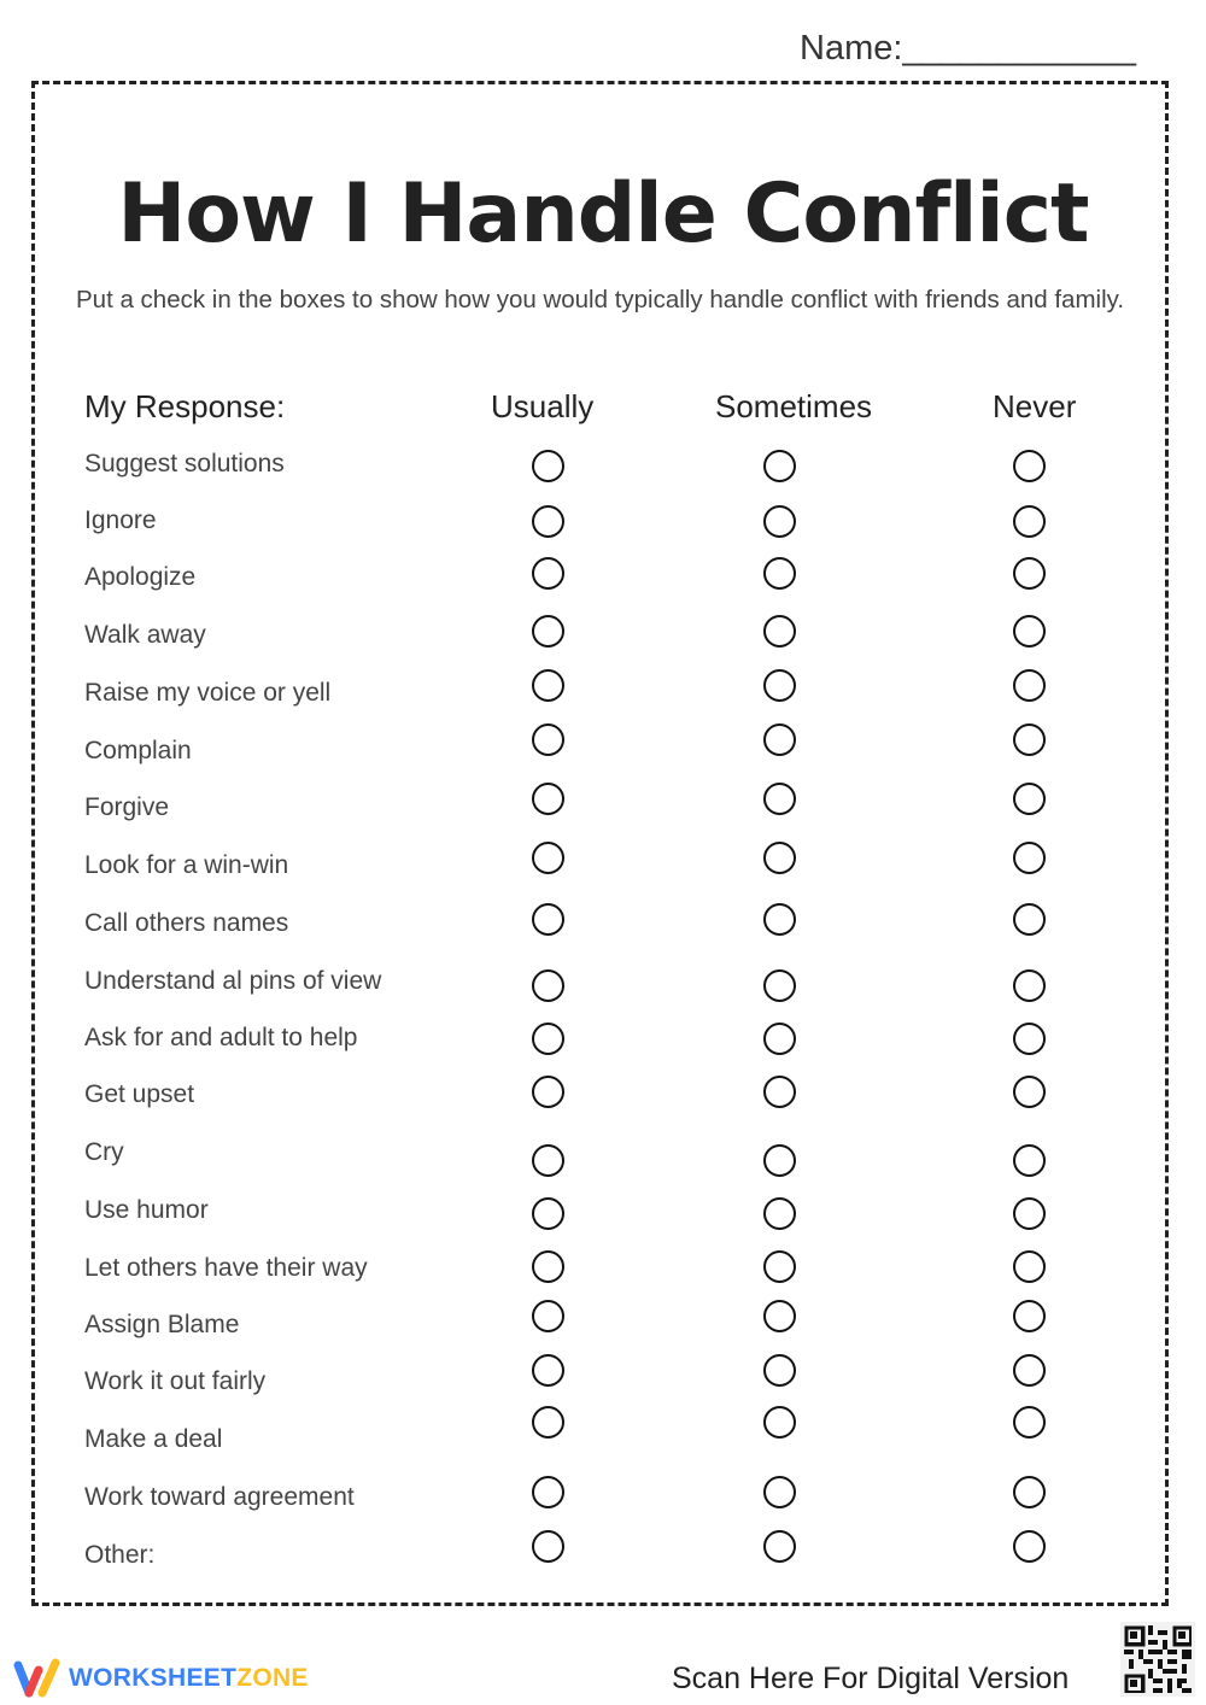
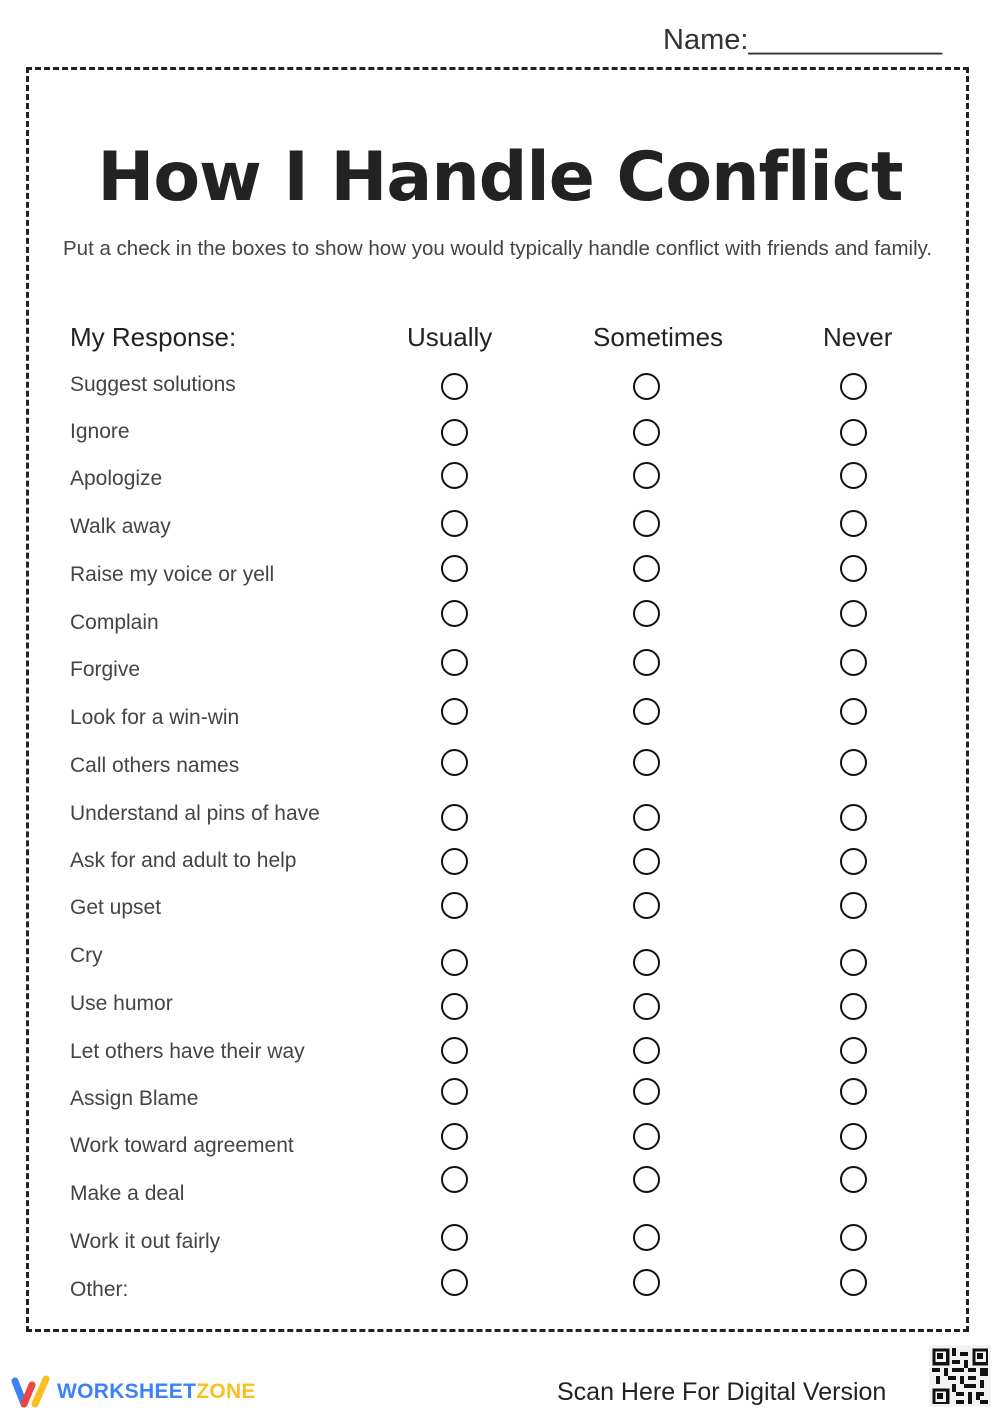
  Name:____________
  How I Handle Conflict
  Put a check in the boxes to show how you would typically handle conflict with friends and family.
  My Response:
  Usually
  Sometimes
  Never
  Suggest solutions
  Ignore
  Apologize
  Walk away
  Raise my voice or yell
  Complain
  Forgive
  Look for a win-win
  Call others names
- Understand al pins of view
+ Understand al pins of have
  Ask for and adult to help
  Get upset
  Cry
  Use humor
  Let others have their way
  Assign Blame
- Work it out fairly
+ Work toward agreement
  Make a deal
- Work toward agreement
+ Work it out fairly
  Other:
  WORKSHEETZONE
  Scan Here For Digital Version
